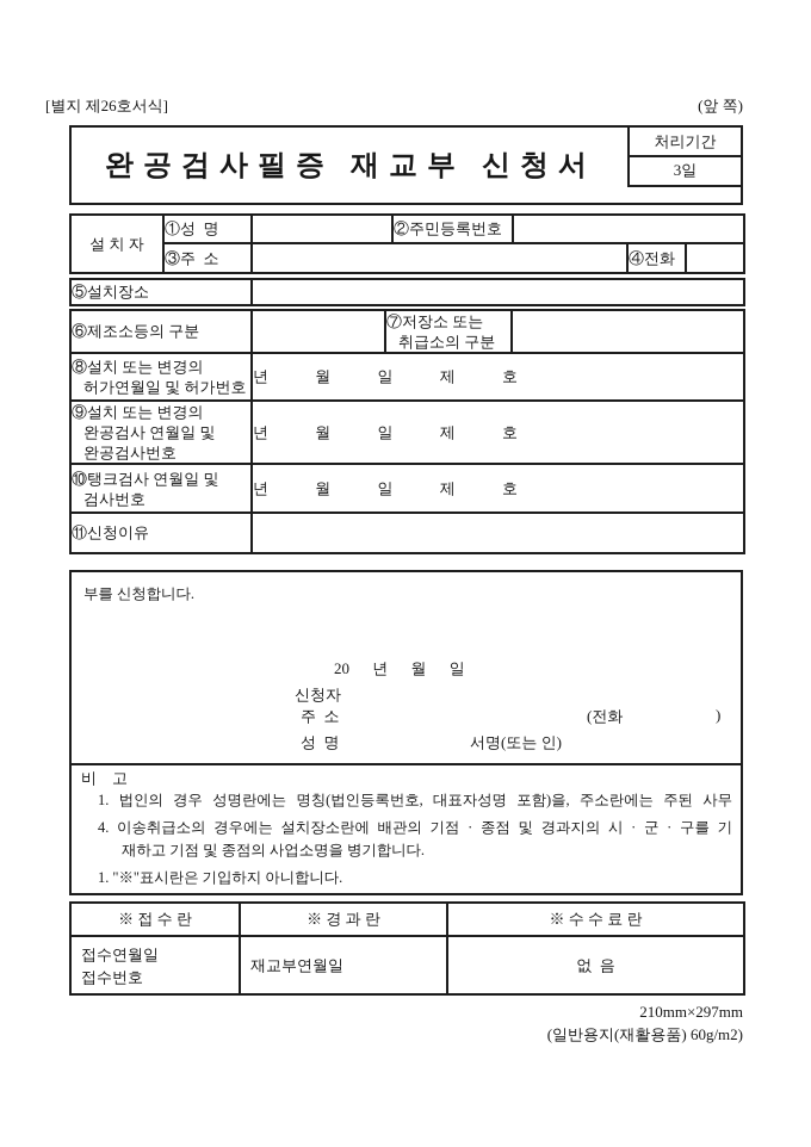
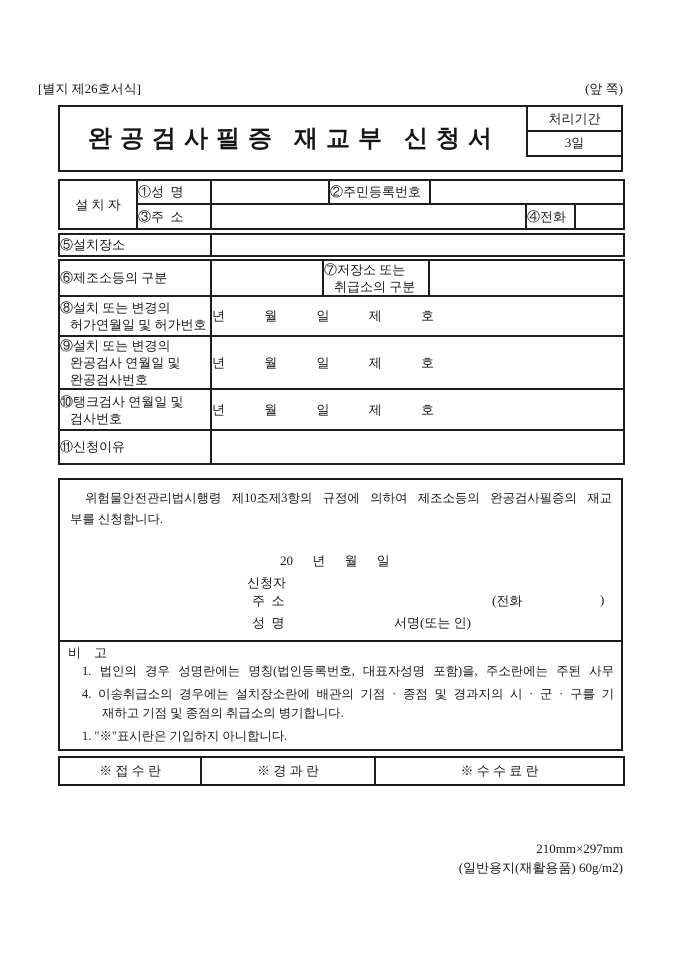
  [별지 제26호서식]
  (앞 쪽)
  완공검사필증 재교부 신청서
  처리기간
  3일
  설 치 자	①성 명		②주민등록번호
  ③주 소		④전화
  ⑤설치장소
  ⑥제조소등의 구분		⑦저장소 또는 취급소의 구분
  ⑧설치 또는 변경의 허가연월일 및 허가번호	년 월 일 제 호
  ⑨설치 또는 변경의 완공검사 연월일 및 완공검사번호	년 월 일 제 호
  ⑩탱크검사 연월일 및 검사번호	년 월 일 제 호
  ⑪신청이유
+ 위험물안전관리법시행령 제10조제3항의 규정에 의하여 제조소등의 완공검사필증의 재교
  부를 신청합니다.
  20 년 월 일
  신청자
  주 소
  (전화
  )
  성 명
  서명(또는 인)
  비 고
  1. 법인의 경우 성명란에는 명칭(법인등록번호, 대표자성명 포함)을, 주소란에는 주된 사무
  4. 이송취급소의 경우에는 설치장소란에 배관의 기점 · 종점 및 경과지의 시 · 군 · 구를 기
- 재하고 기점 및 종점의 사업소명을 병기합니다.
+ 재하고 기점 및 종점의 취급소의 병기합니다.
  1. "※"표시란은 기입하지 아니합니다.
  ※ 접 수 란	※ 경 과 란	※ 수 수 료 란
- 접수연월일 접수번호	재교부연월일	없 음
  210mm×297mm
  (일반용지(재활용품) 60g/m2)
